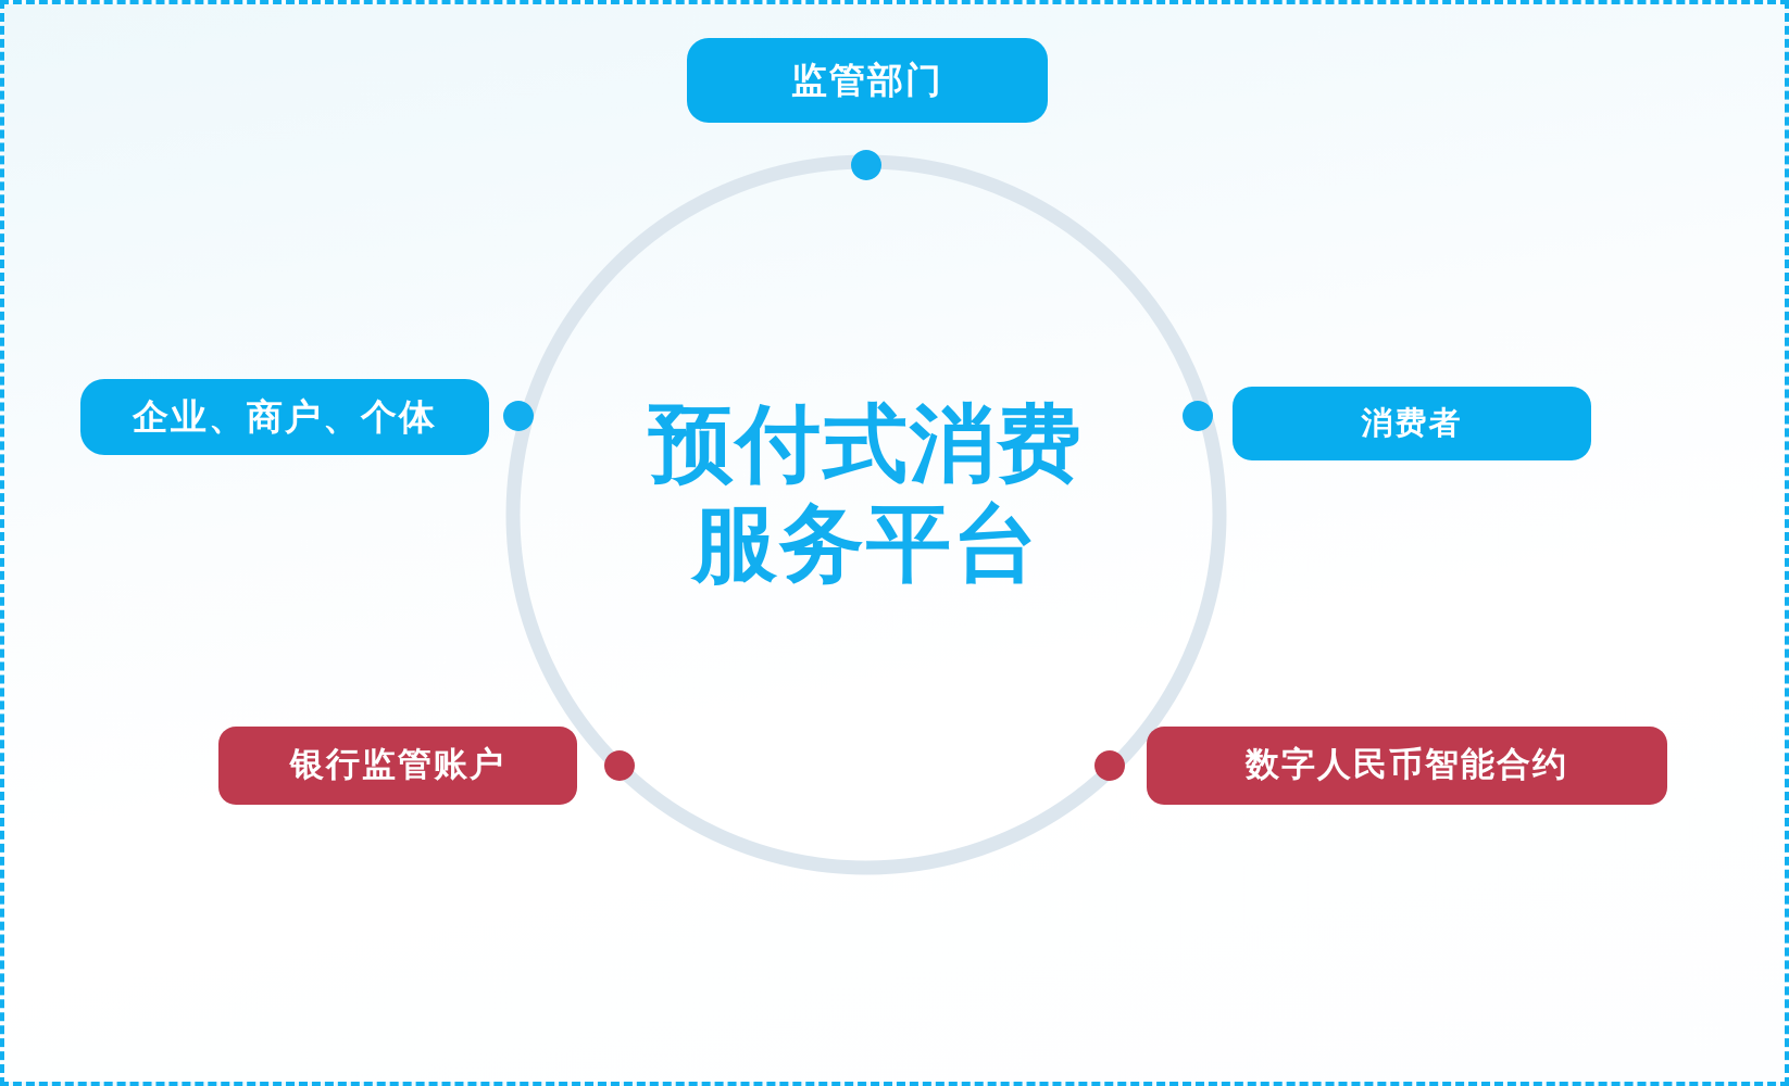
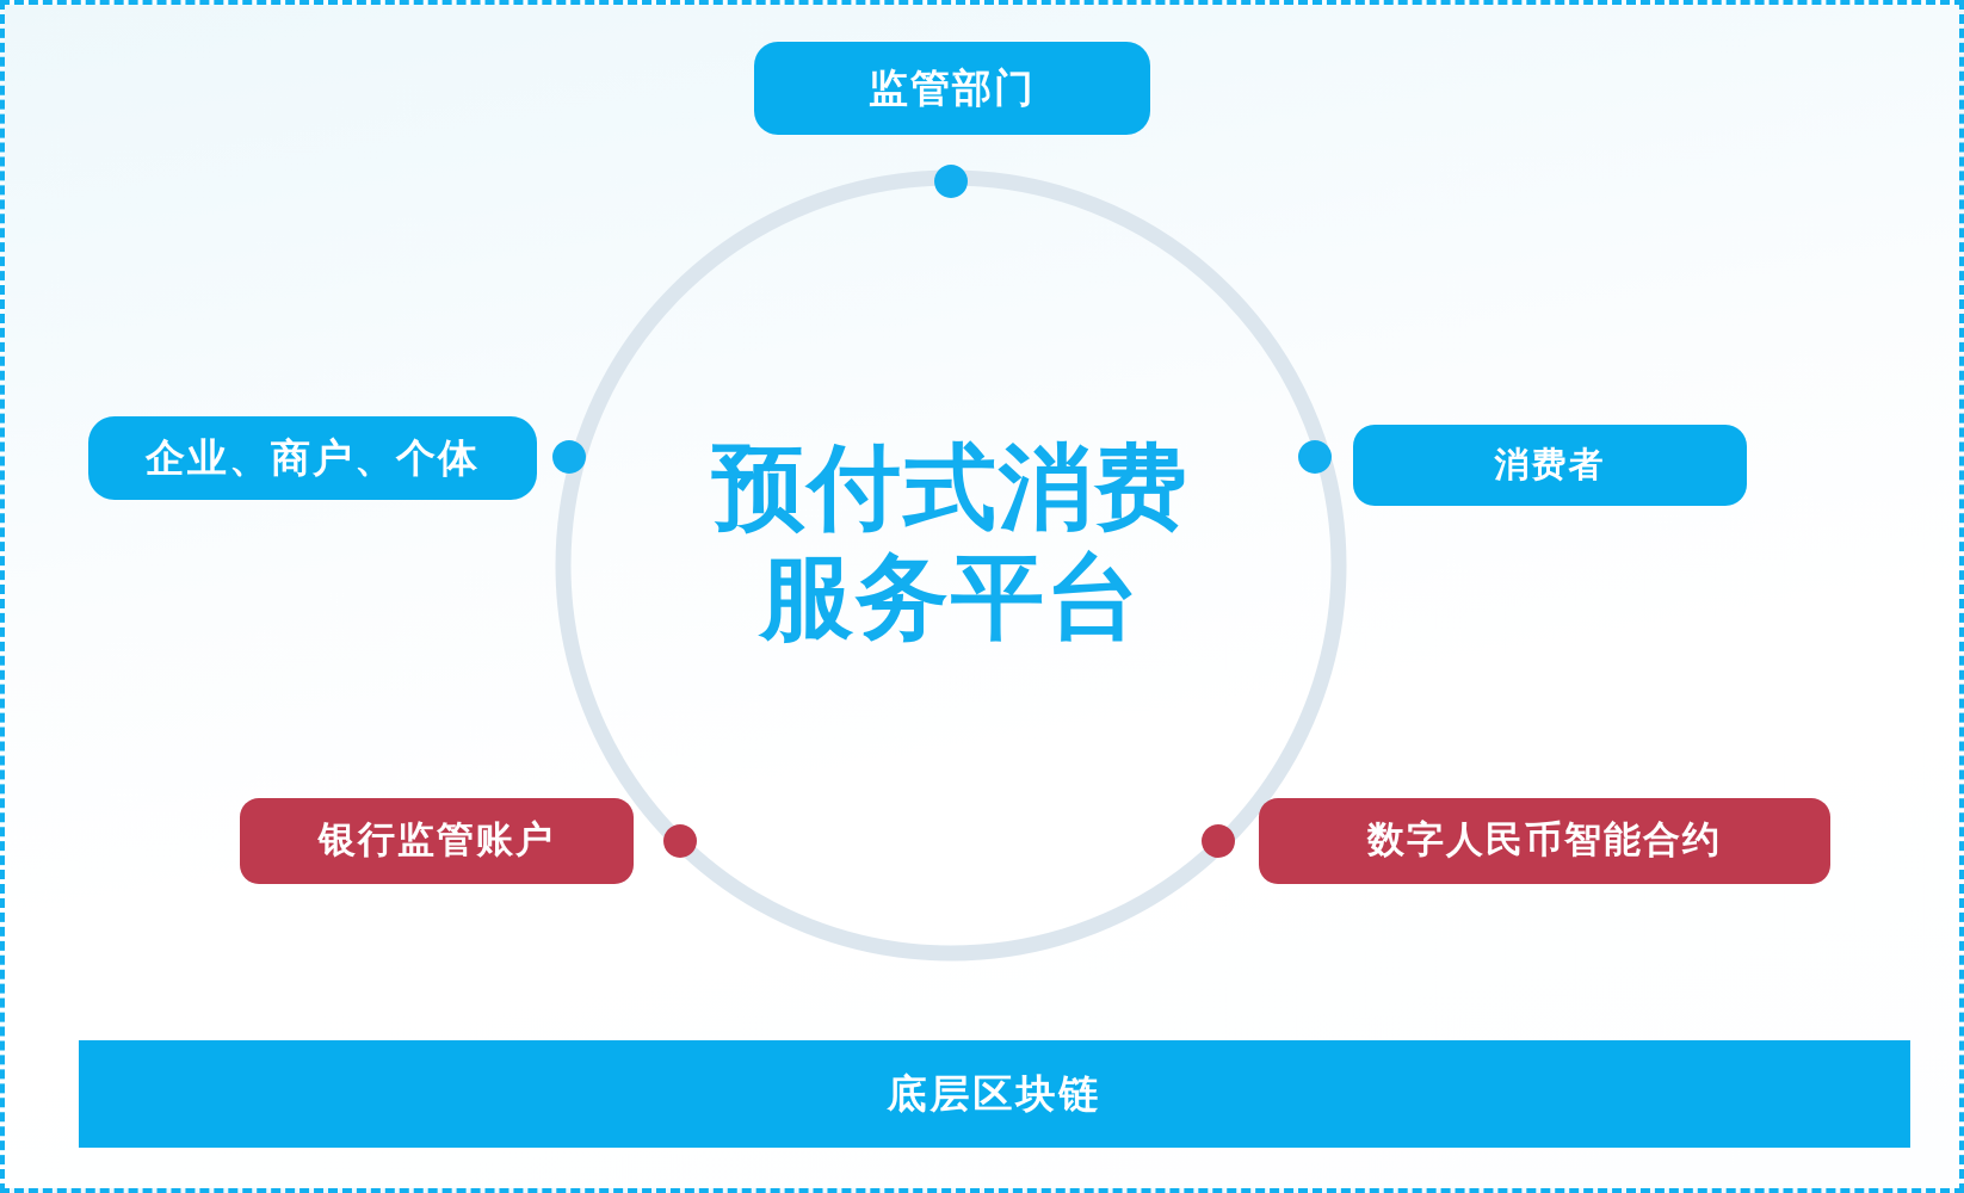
  预付式消费
  服务平台
  监管部门
  企业、商户、个体
  消费者
  银行监管账户
  数字人民币智能合约
+ 底层区块链
